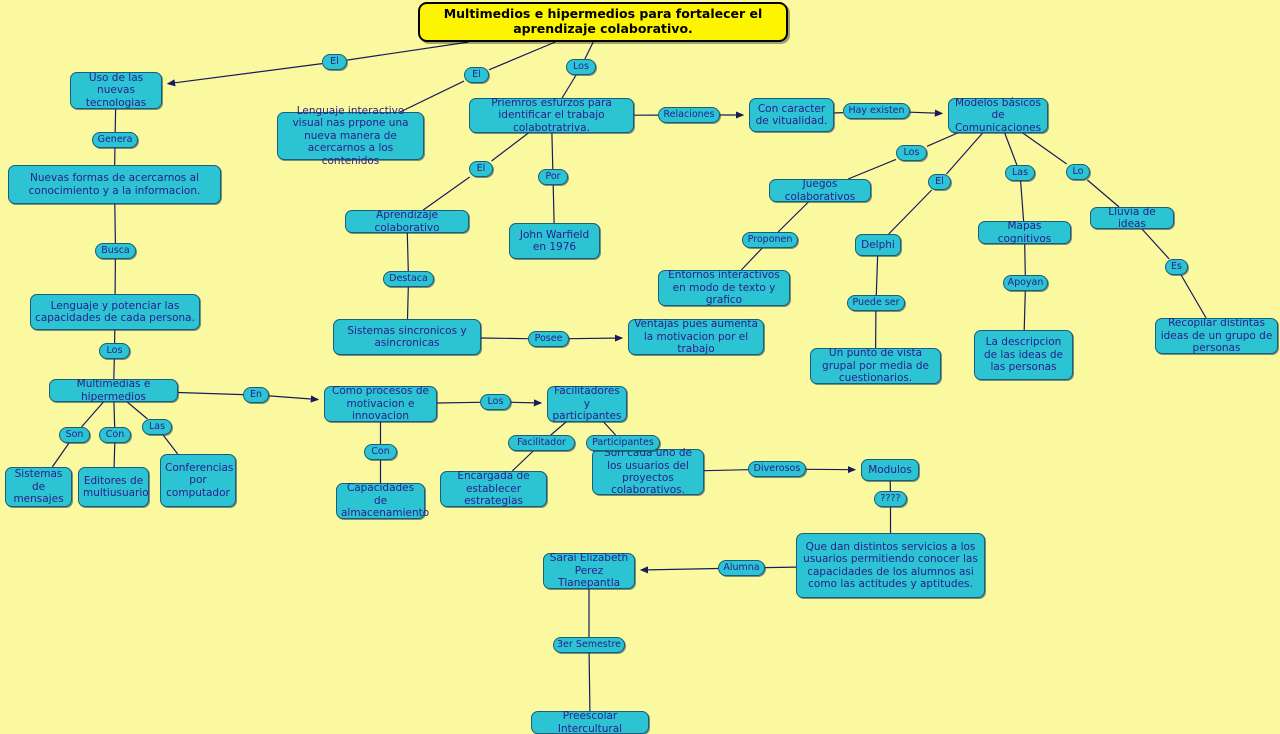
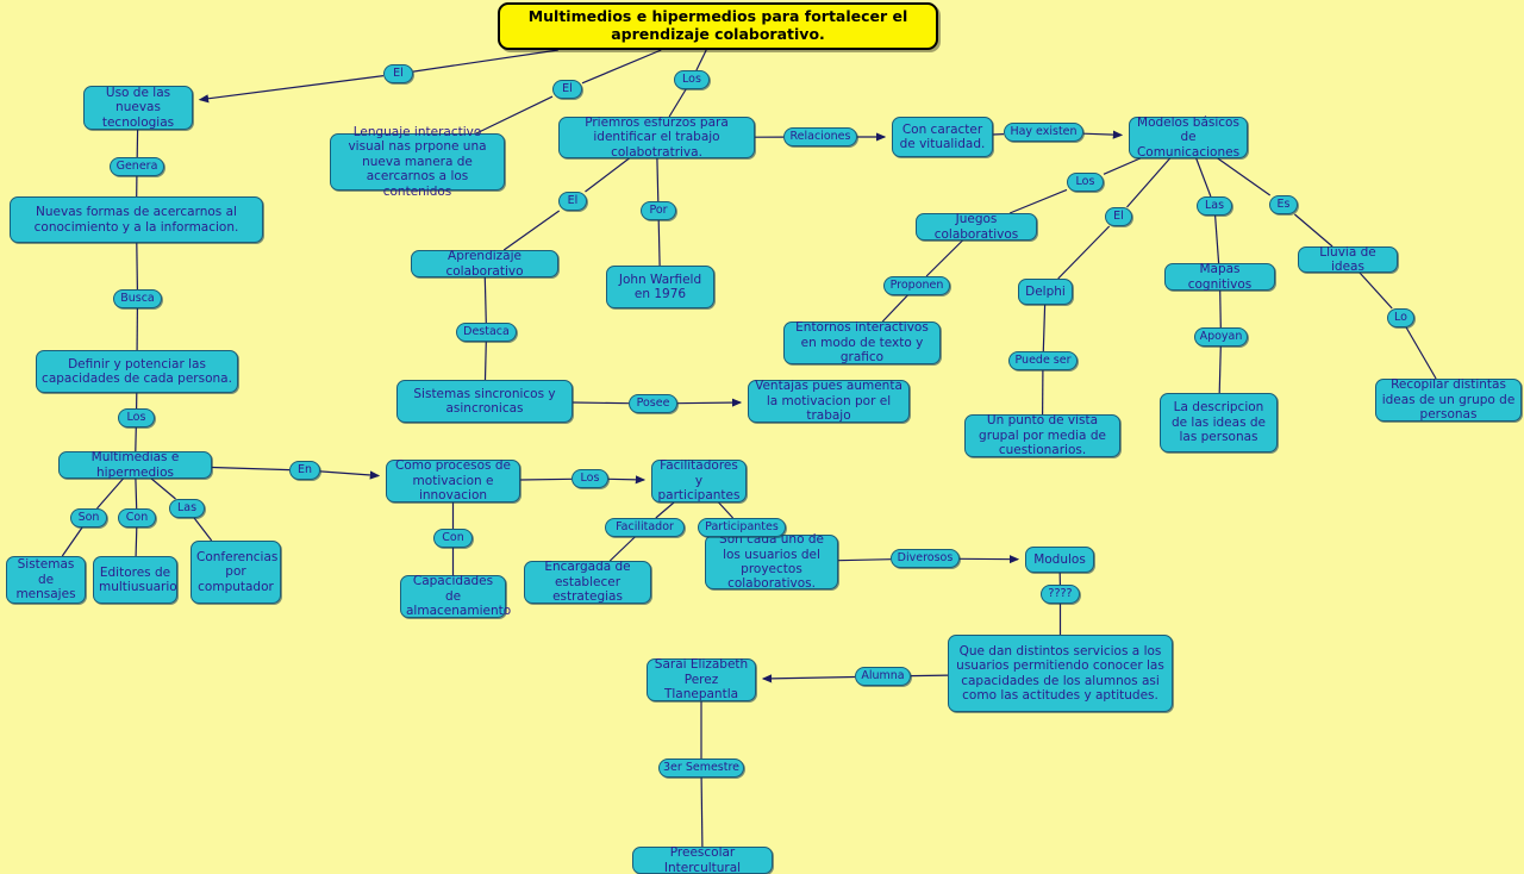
  Multimedios e hipermedios para fortalecer el aprendizaje colaborativo.
  Uso de las nuevas tecnologias
  Nuevas formas de acercarnos al conocimiento y a la informacion.
- Lenguaje y potenciar las capacidades de cada persona.
+ Definir y potenciar las capacidades de cada persona.
  Multimedias e hipermedios
  Sistemas de mensajes
  Editores de multiusuario
  Conferencias por computador
  Lenguaje interactivo visual nas prpone una nueva manera de acercarnos a los contenidos
  Priemros esfurzos para identificar el trabajo colabotratriva.
  Aprendizaje colaborativo
  John Warfield en 1976
  Sistemas sincronicos y asincronicas
  Ventajas pues aumenta la motivacion por el trabajo
  Como procesos de motivacion e innovacion
  Capacidades de almacenamiento
  Facilitadores y participantes
  Encargada de establecer estrategias
  Son cada uno de los usuarios del proyectos colaborativos.
  Modulos
  Que dan distintos servicios a los usuarios permitiendo conocer las capacidades de los alumnos asi como las actitudes y aptitudes.
  Sarai Elizabeth Perez Tlanepantla
  Preescolar Intercultural
  Con caracter de vitualidad.
  Modelos básicos de Comunicaciones
  Juegos colaborativos
  Entornos interactivos en modo de texto y grafico
  Delphi
  Un punto de vista grupal por media de cuestionarios.
  Mapas cognitivos
  La descripcion de las ideas de las personas
  Lluvia de ideas
  Recopilar distintas ideas de un grupo de personas
  El
  El
  Los
  Genera
  Busca
  Los
  Son
  Con
  Las
  En
  El
  Por
  Destaca
  Posee
  Los
  Con
  Facilitador
  Participantes
  Diverosos
  ????
  Alumna
  3er Semestre
  Relaciones
  Hay existen
  Los
  El
  Las
- Lo
+ Es
  Proponen
  Puede ser
  Apoyan
- Es
+ Lo
